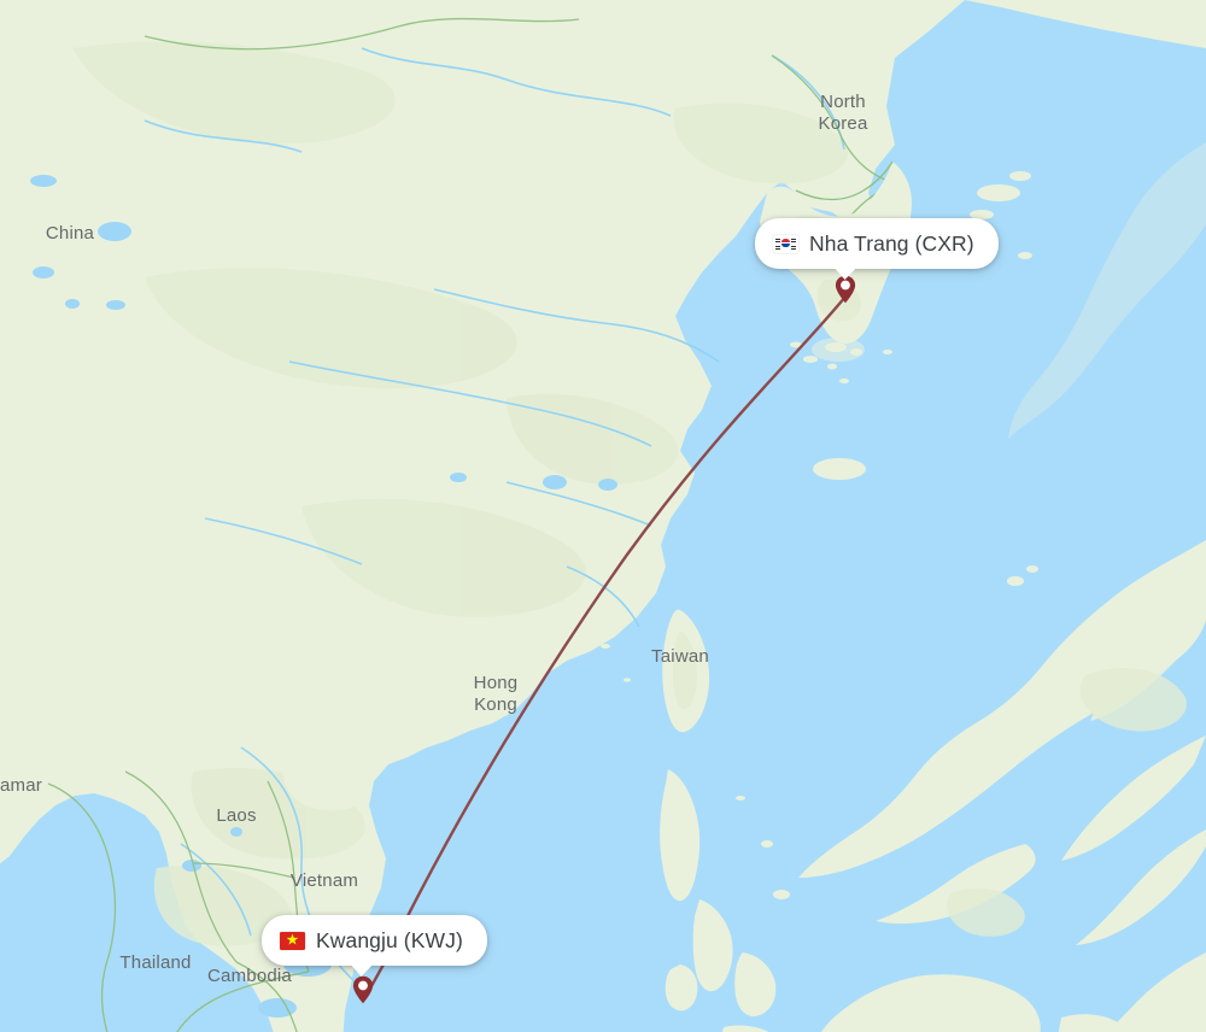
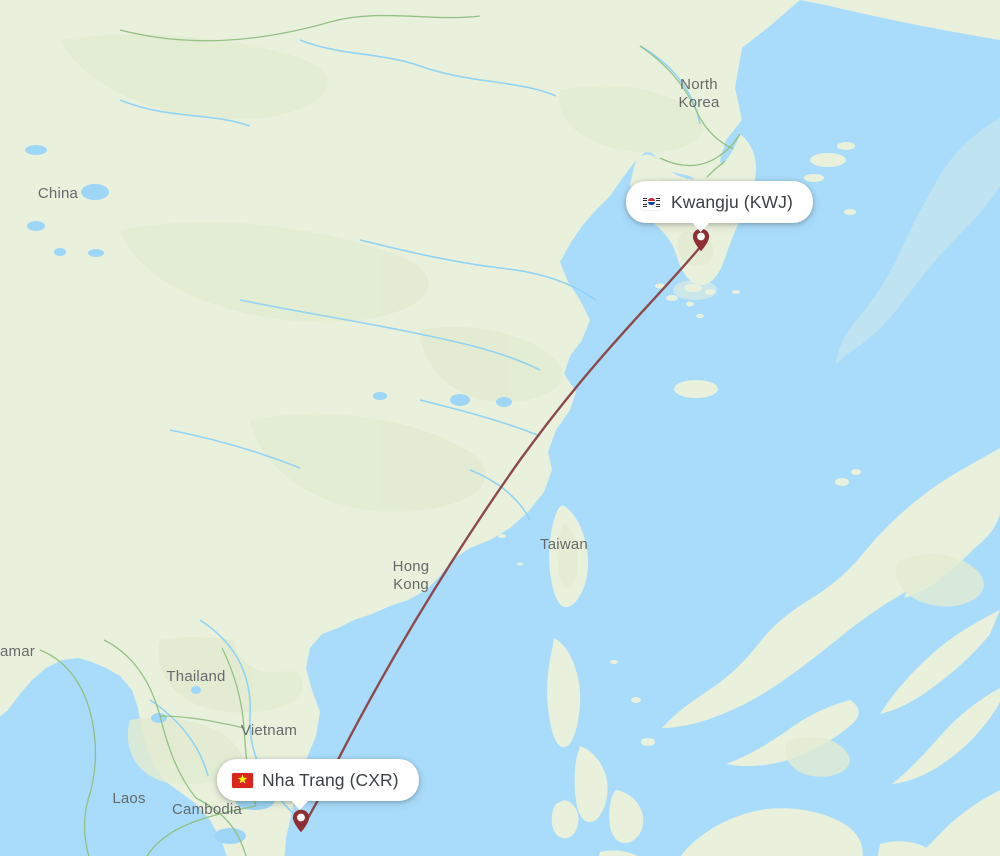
  China
  North
  Korea
  Taiwan
  Hong
  Kong
- Laos
+ Thailand
  Vietnam
- Thailand
+ Laos
  Cambodia
  amar
- Nha Trang (CXR)
+ Kwangju (KWJ)
  ★
- Kwangju (KWJ)
+ Nha Trang (CXR)
